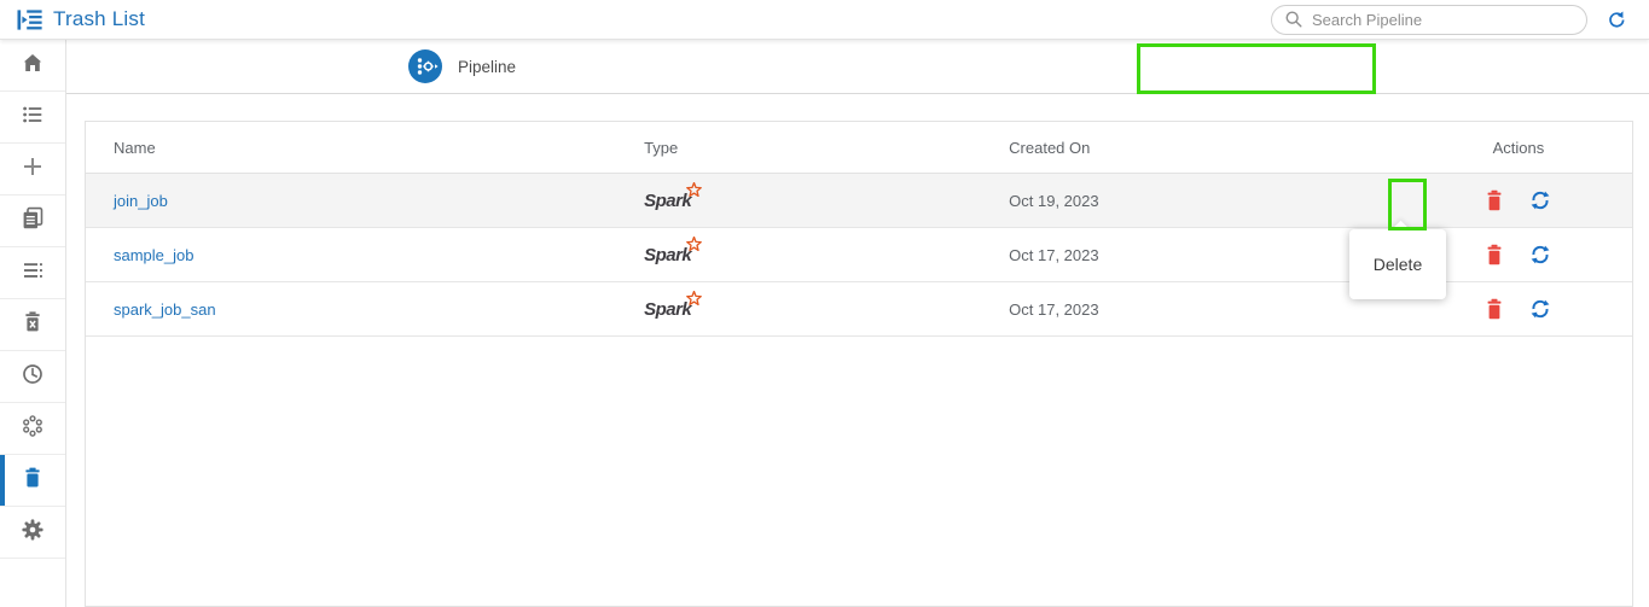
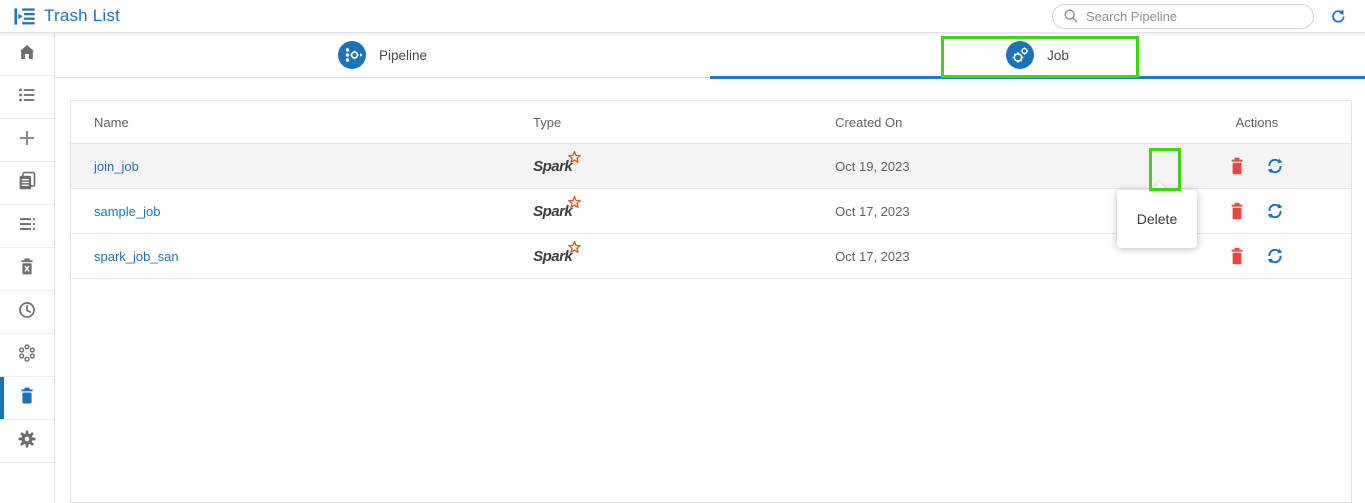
  Trash List
  Search Pipeline
  Pipeline
+ Job
  Name
  Type
  Created On
  Actions
  join_job
  Spark
  Oct 19, 2023
  sample_job
  Spark
  Oct 17, 2023
  spark_job_san
  Spark
  Oct 17, 2023
  Delete
